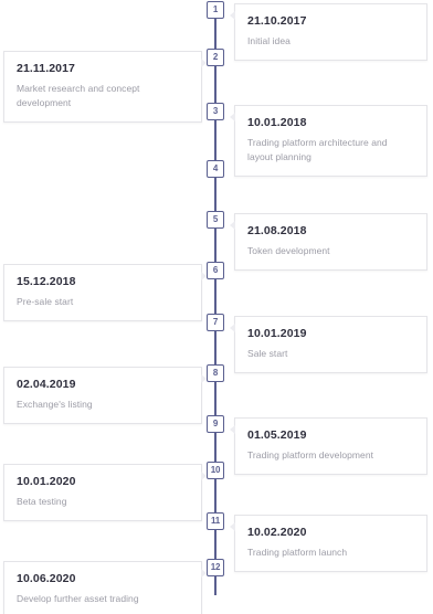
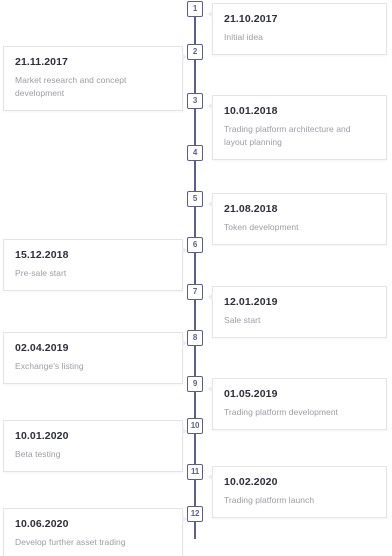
  1
  21.10.2017
  Initial idea
  2
  21.11.2017
  Market research and concept development
  3
  10.01.2018
  Trading platform architecture and layout planning
  4
  5
  21.08.2018
  Token development
  6
  15.12.2018
  Pre-sale start
  7
- 10.01.2019
+ 12.01.2019
  Sale start
  8
  02.04.2019
  Exchange's listing
  9
  01.05.2019
  Trading platform development
  10
  10.01.2020
  Beta testing
  11
  10.02.2020
  Trading platform launch
  12
  10.06.2020
  Develop further asset trading
